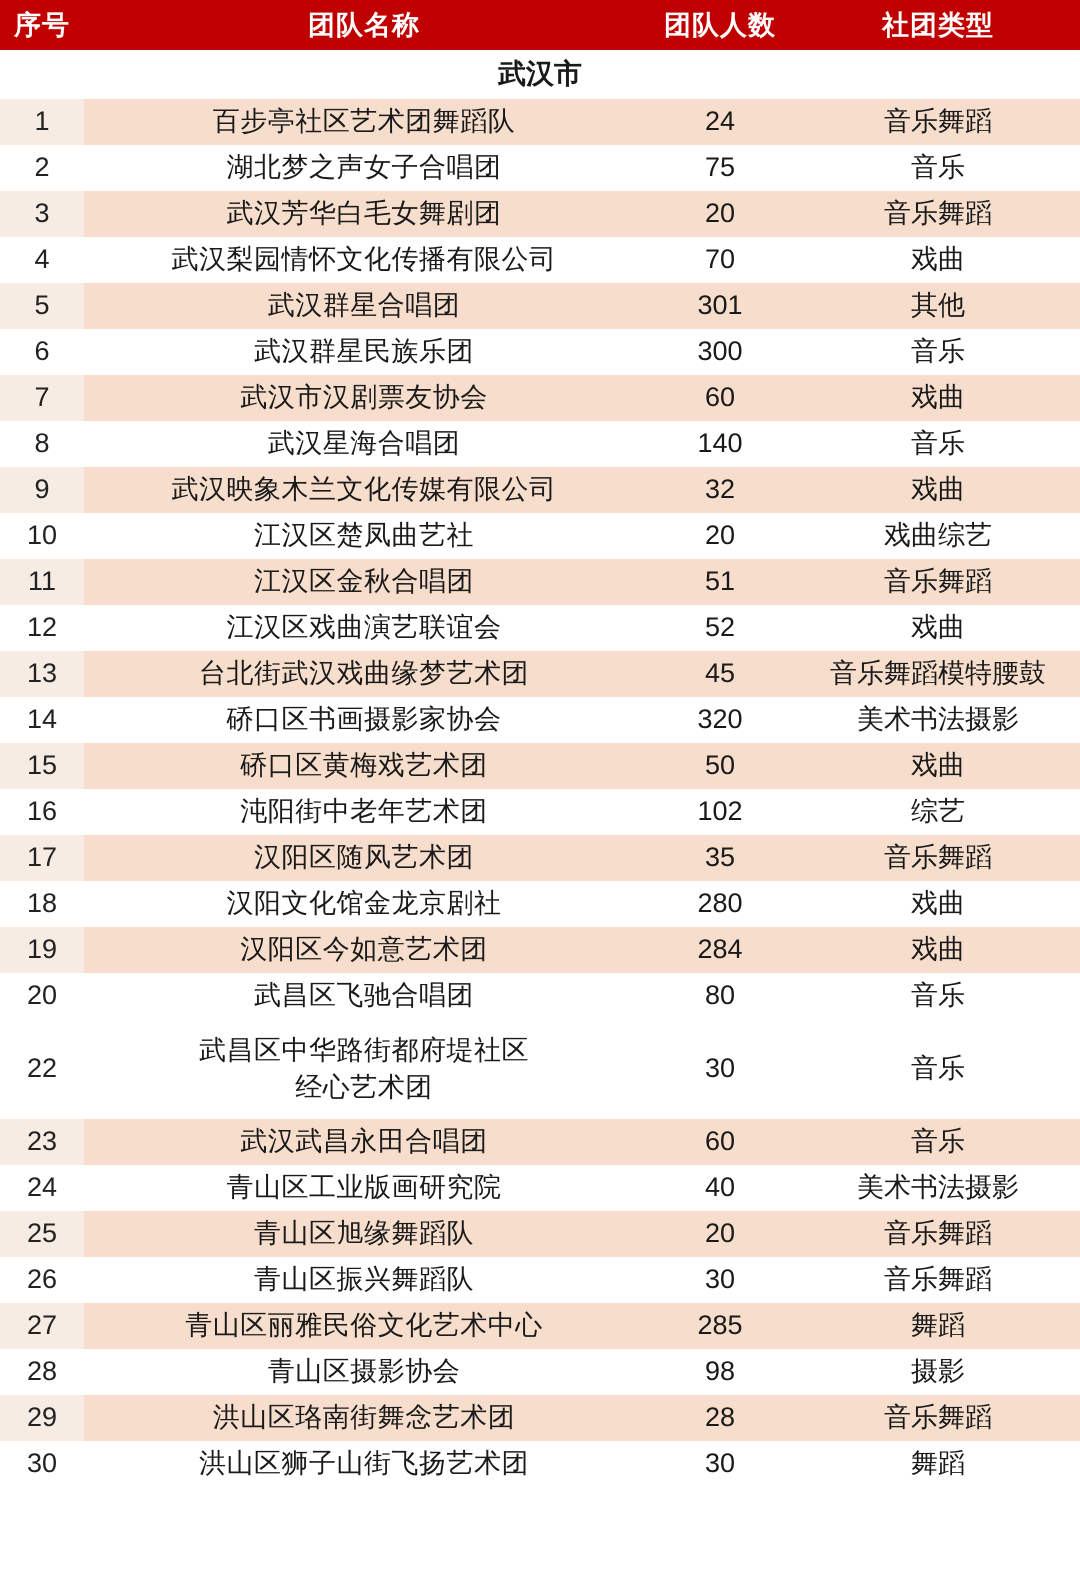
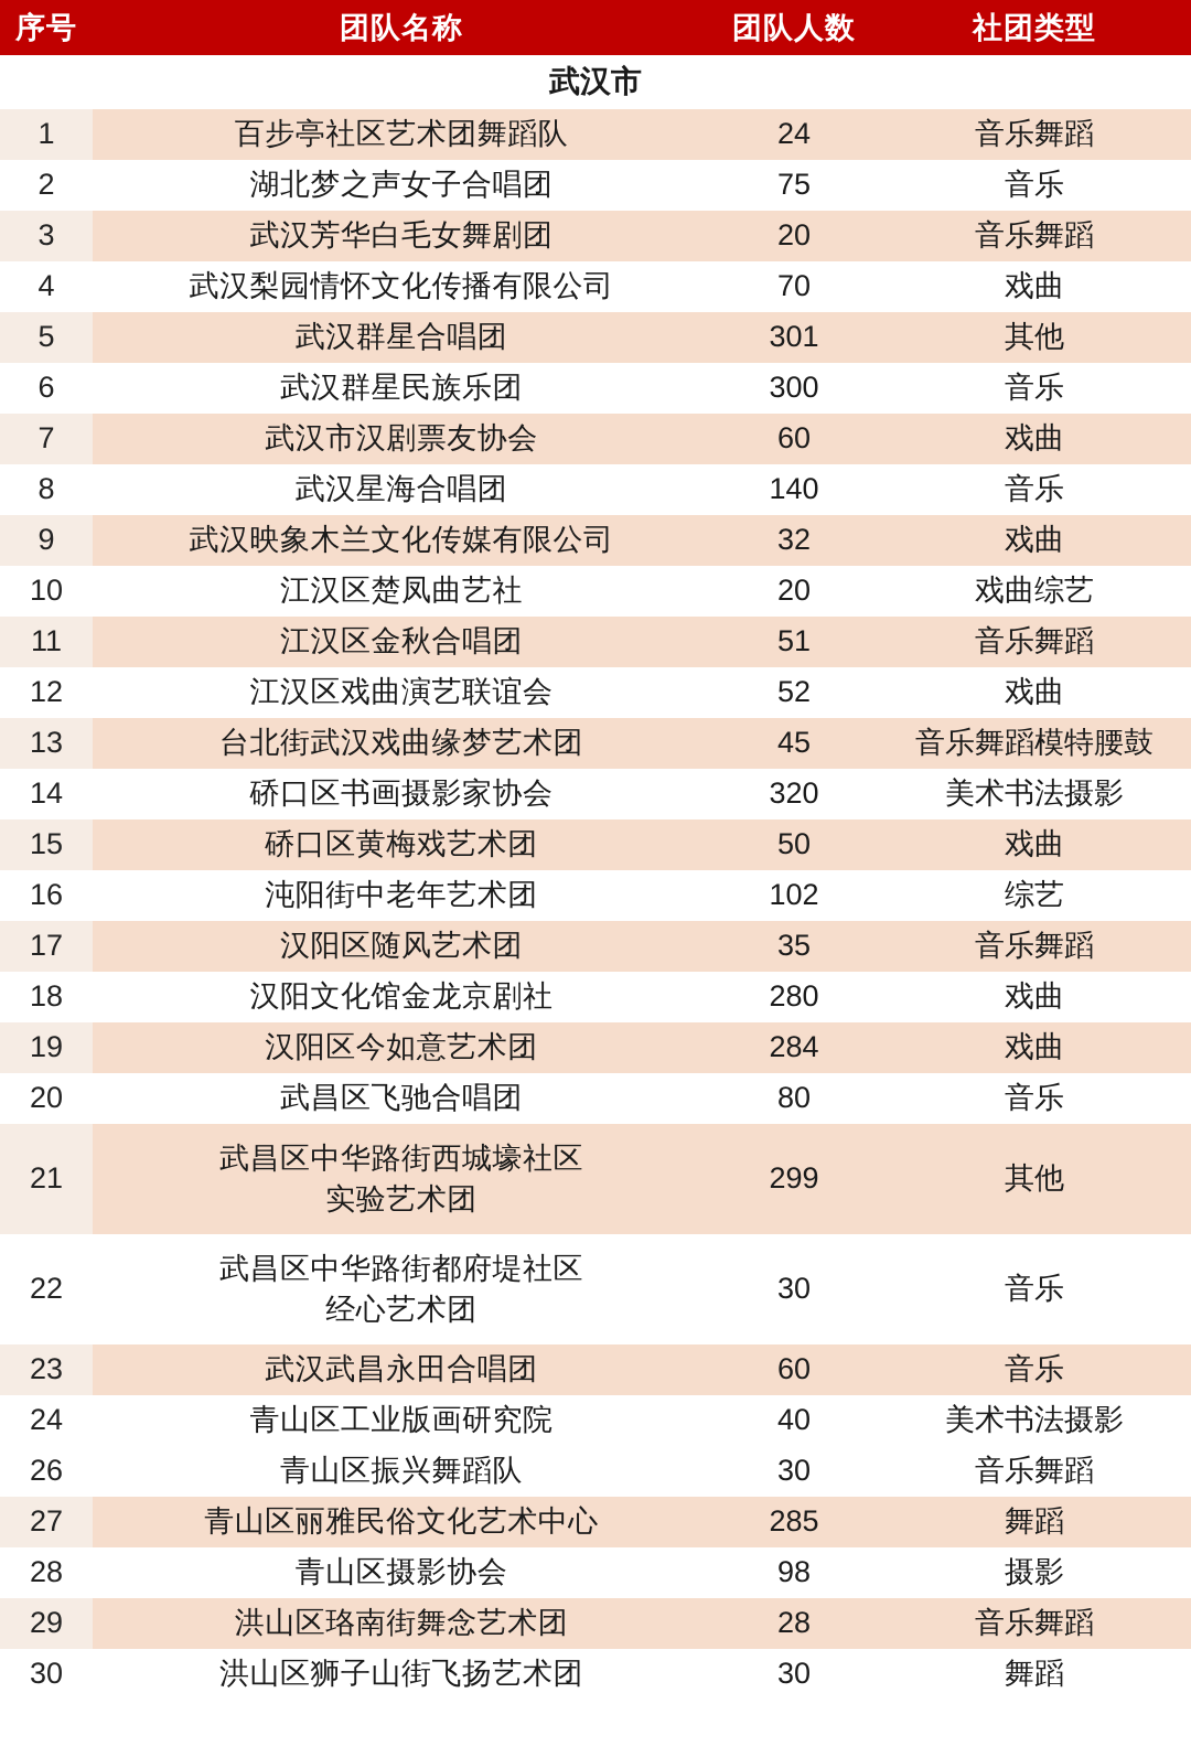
  序号	团队名称	团队人数	社团类型
  武汉市
  1	百步亭社区艺术团舞蹈队	24	音乐舞蹈
  2	湖北梦之声女子合唱团	75	音乐
  3	武汉芳华白毛女舞剧团	20	音乐舞蹈
  4	武汉梨园情怀文化传播有限公司	70	戏曲
  5	武汉群星合唱团	301	其他
  6	武汉群星民族乐团	300	音乐
  7	武汉市汉剧票友协会	60	戏曲
  8	武汉星海合唱团	140	音乐
  9	武汉映象木兰文化传媒有限公司	32	戏曲
  10	江汉区楚凤曲艺社	20	戏曲综艺
  11	江汉区金秋合唱团	51	音乐舞蹈
  12	江汉区戏曲演艺联谊会	52	戏曲
  13	台北街武汉戏曲缘梦艺术团	45	音乐舞蹈模特腰鼓
  14	硚口区书画摄影家协会	320	美术书法摄影
  15	硚口区黄梅戏艺术团	50	戏曲
  16	沌阳街中老年艺术团	102	综艺
  17	汉阳区随风艺术团	35	音乐舞蹈
  18	汉阳文化馆金龙京剧社	280	戏曲
  19	汉阳区今如意艺术团	284	戏曲
  20	武昌区飞驰合唱团	80	音乐
+ 21	武昌区中华路街西城壕社区实验艺术团	299	其他
  22	武昌区中华路街都府堤社区经心艺术团	30	音乐
  23	武汉武昌永田合唱团	60	音乐
  24	青山区工业版画研究院	40	美术书法摄影
- 25	青山区旭缘舞蹈队	20	音乐舞蹈
  26	青山区振兴舞蹈队	30	音乐舞蹈
  27	青山区丽雅民俗文化艺术中心	285	舞蹈
  28	青山区摄影协会	98	摄影
  29	洪山区珞南街舞念艺术团	28	音乐舞蹈
  30	洪山区狮子山街飞扬艺术团	30	舞蹈
